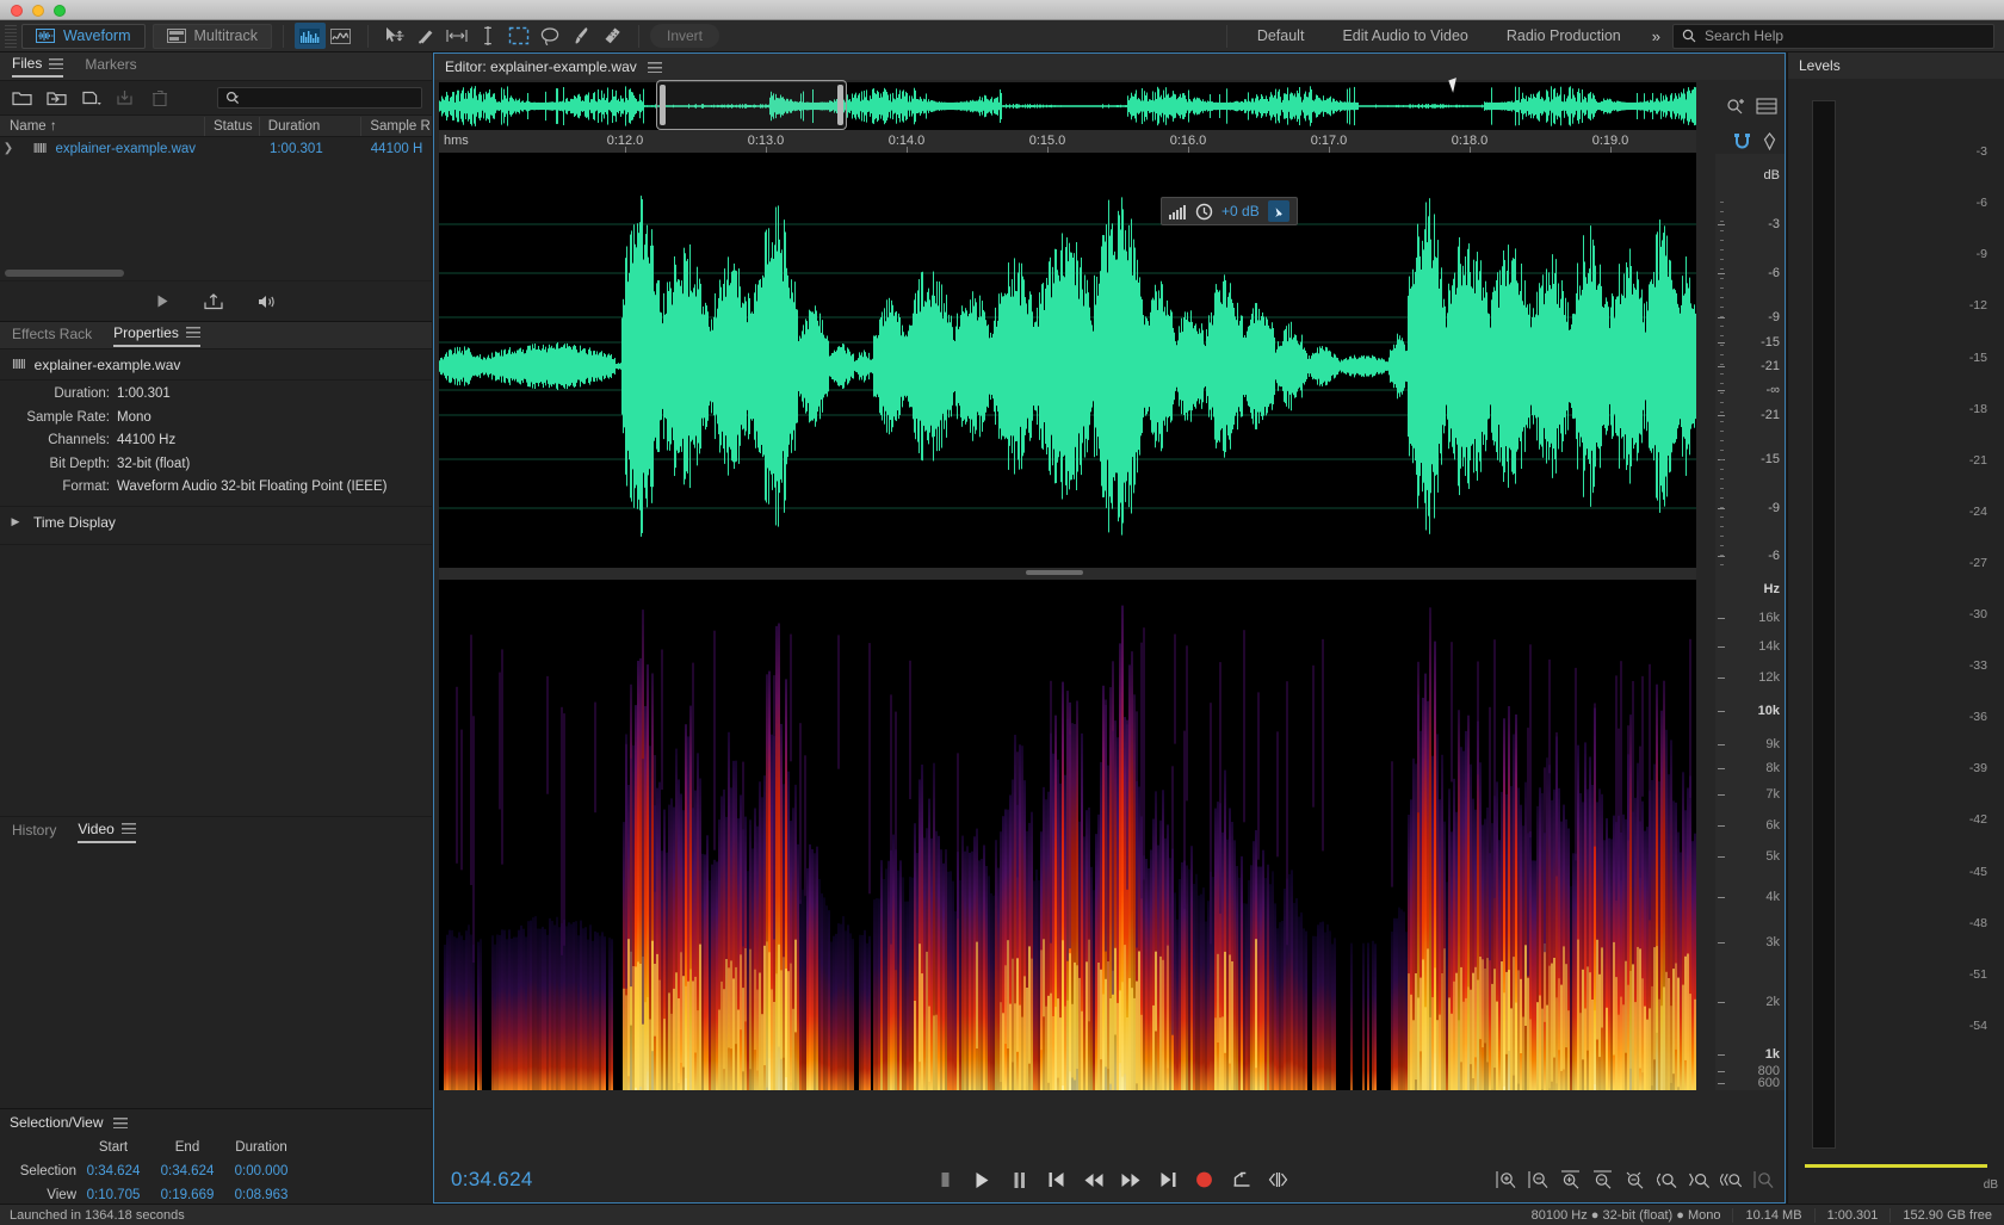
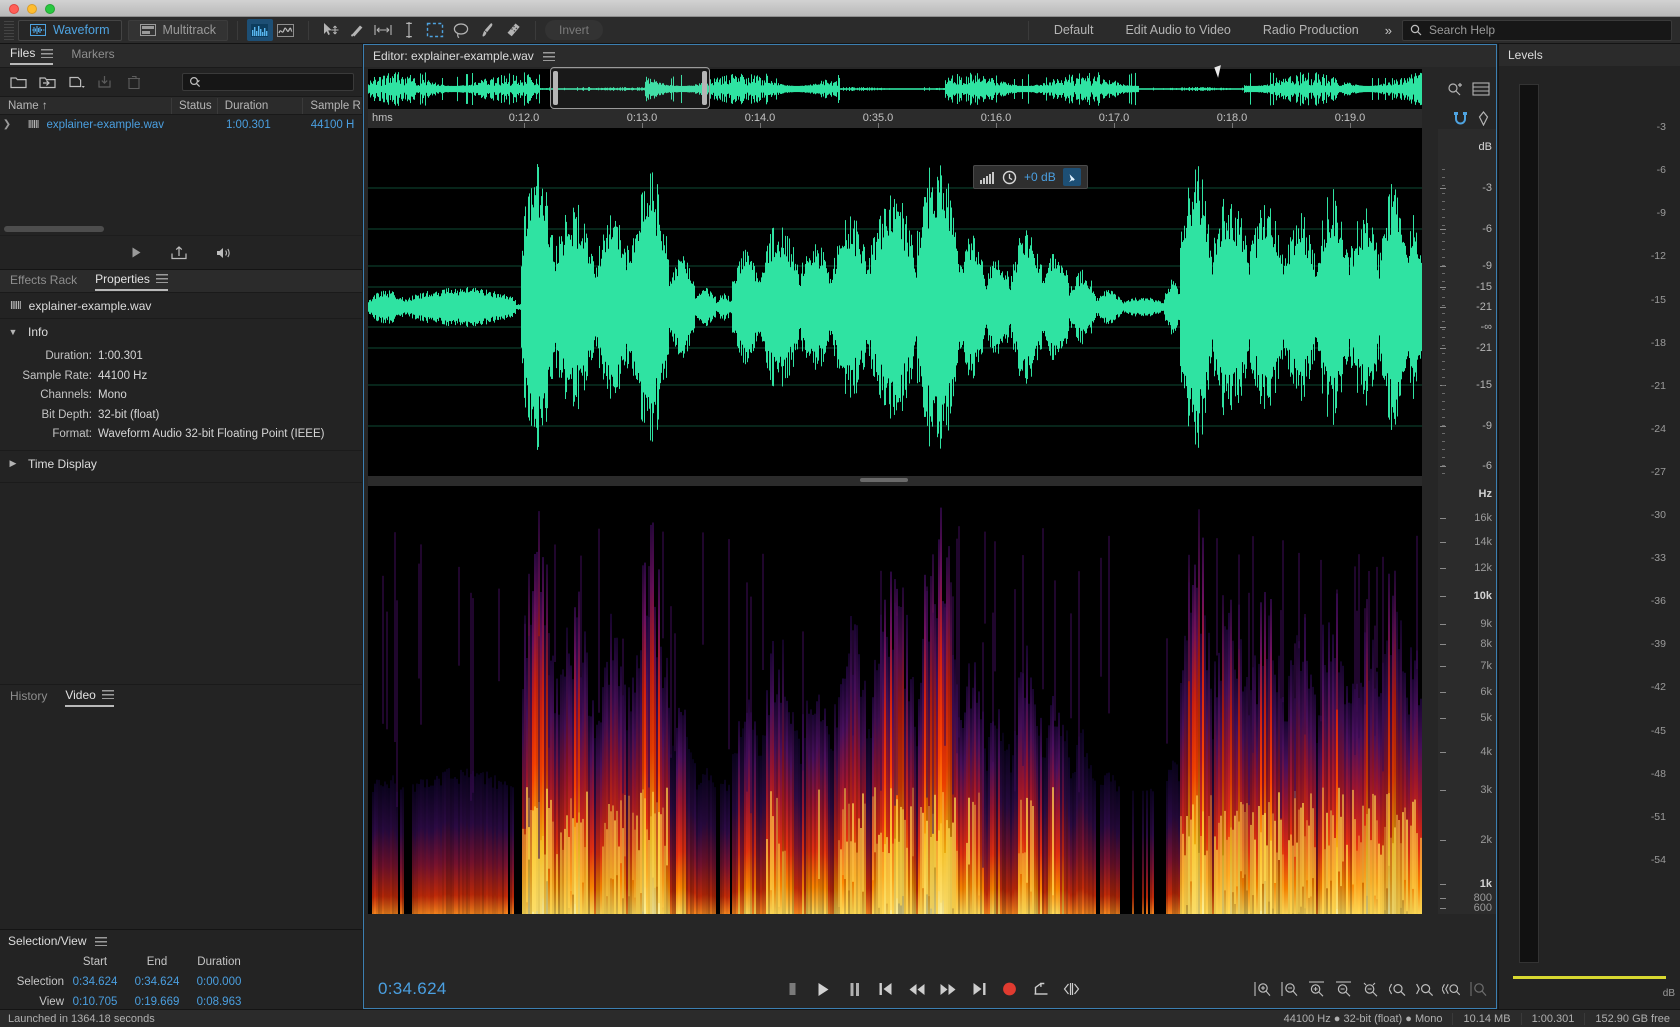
  Waveform
  Multitrack
  Invert
  Default
  Edit Audio to Video
  Radio Production
  »
  Search Help
  Files
  Markers
  Name ↑
  Status
  Duration
  Sample R
  ❯
  ‖‖‖
  explainer-example.wav
  1:00.301
  44100 H
  Effects Rack
  Properties
  ‖‖‖
  explainer-example.wav
+ ▼
+ Info
  Duration:
  1:00.301
  Sample Rate:
- Mono
+ 44100 Hz
  Channels:
- 44100 Hz
+ Mono
  Bit Depth:
  32-bit (float)
  Format:
  Waveform Audio 32-bit Floating Point (IEEE)
  ▶
  Time Display
  History
  Video
  Selection/View
  Start
  End
  Duration
  Selection
  0:34.624
  0:34.624
  0:00.000
  View
  0:10.705
  0:19.669
  0:08.963
  Editor: explainer-example.wav
  hms
  0:12.0
  0:13.0
  0:14.0
- 0:15.0
+ 0:35.0
  0:16.0
  0:17.0
  0:18.0
  0:19.0
  +0 dB
  dB
  -3
  -6
  -9
  -15
  -21
  -∞
  -21
  -15
  -9
  -6
  Hz
  16k
  14k
  12k
  10k
  9k
  8k
  7k
  6k
  5k
  4k
  3k
  2k
  1k
  800
  600
  0:34.624
  Levels
  -3
  -6
  -9
  -12
  -15
  -18
  -21
  -24
  -27
  -30
  -33
  -36
  -39
  -42
  -45
  -48
  -51
  -54
  dB
  Launched in 1364.18 seconds
- 80100 Hz ● 32-bit (float) ● Mono
+ 44100 Hz ● 32-bit (float) ● Mono
  10.14 MB
  1:00.301
  152.90 GB free
